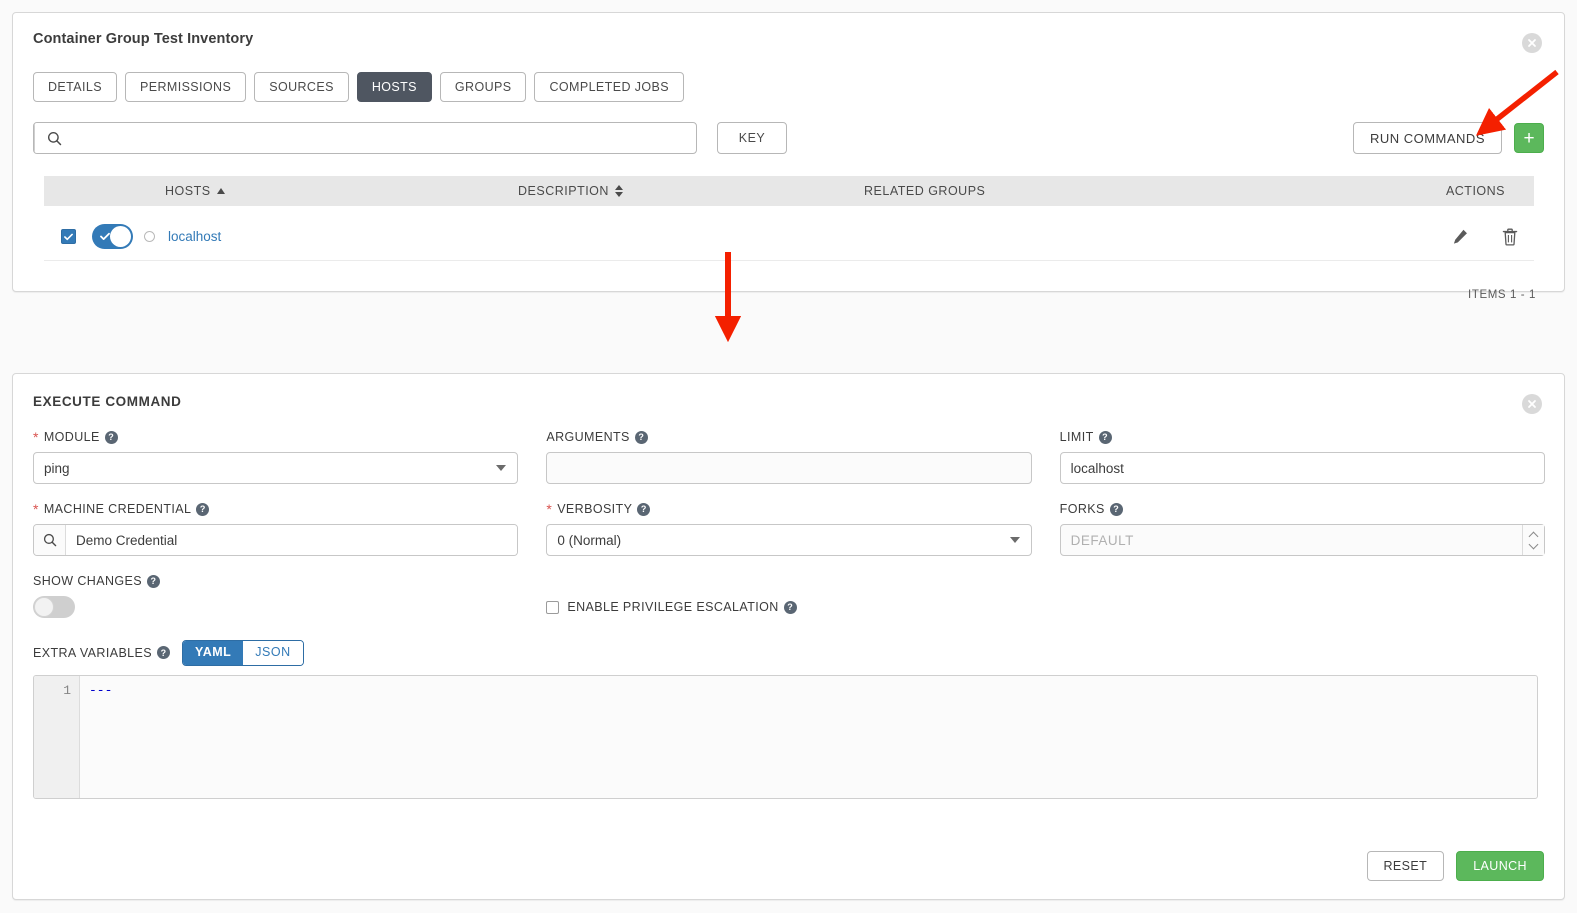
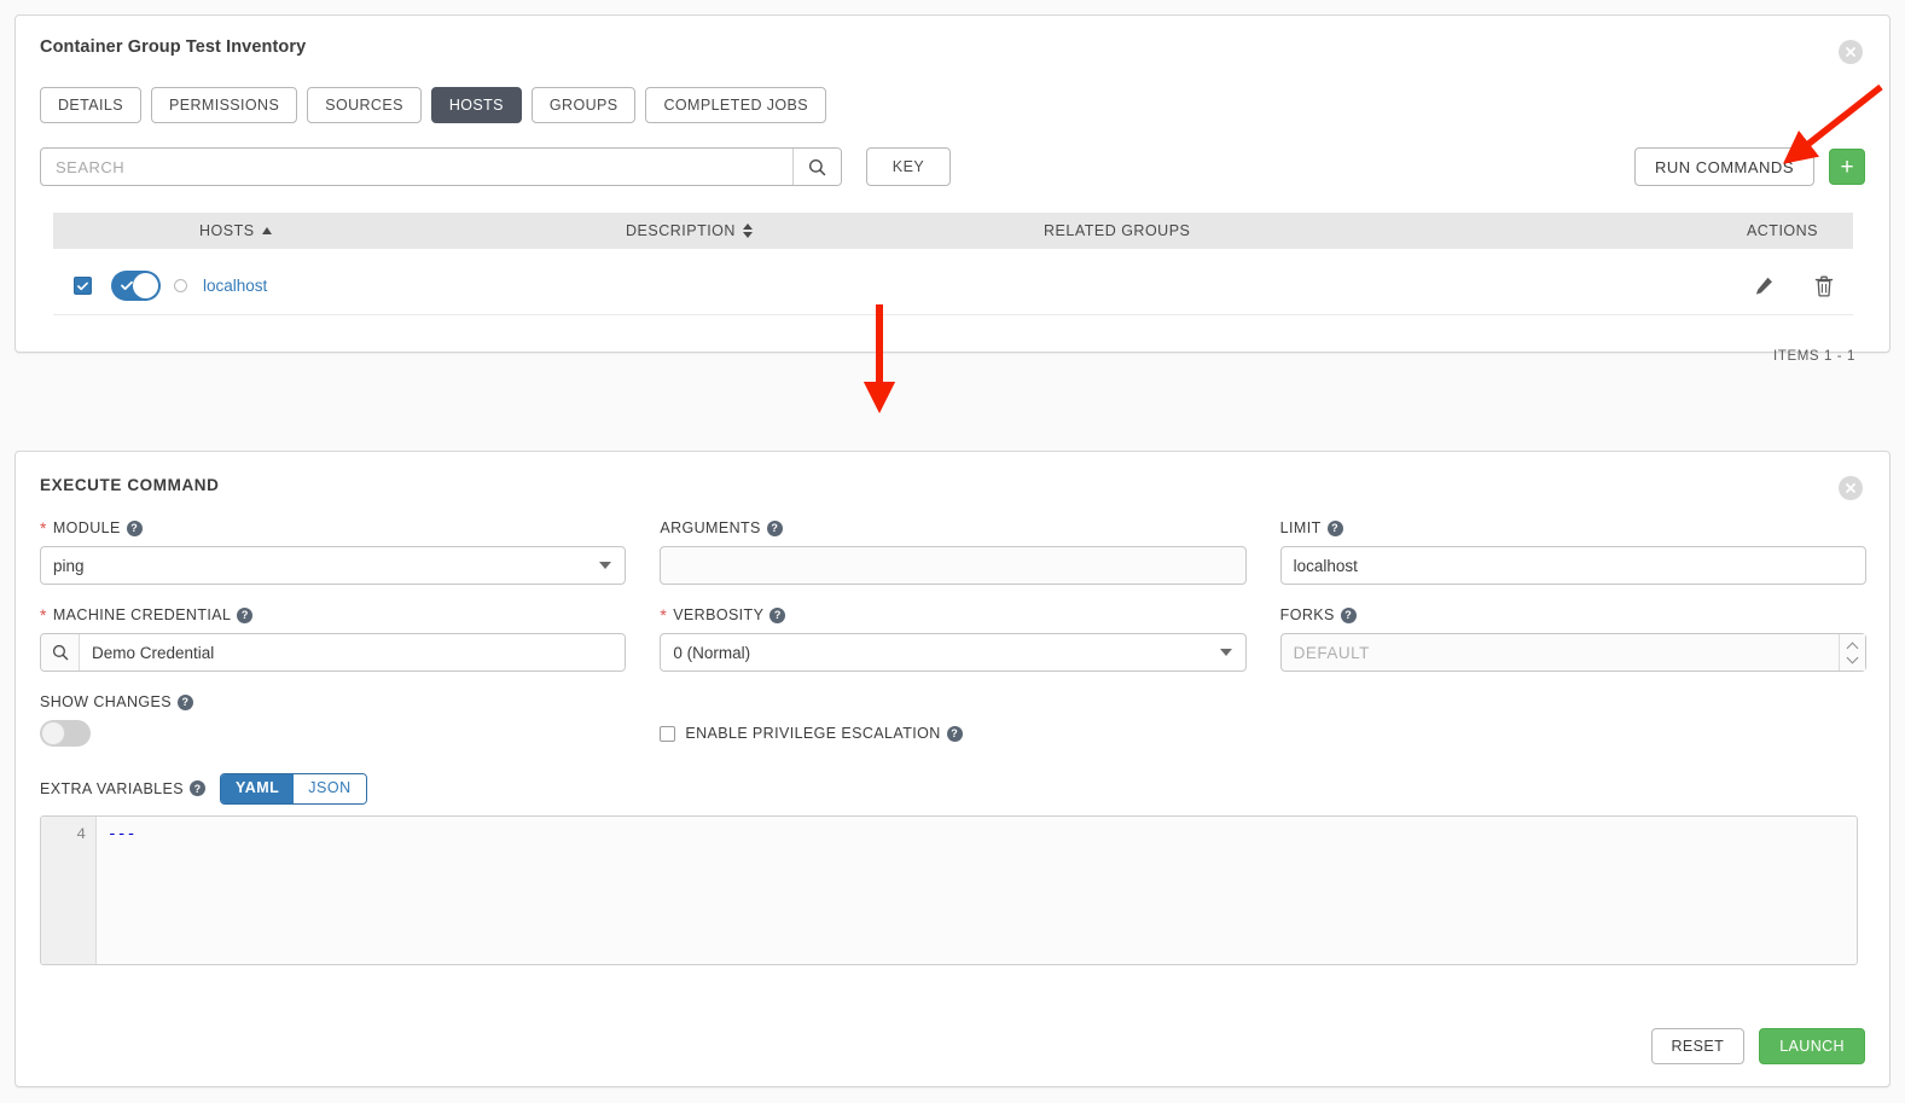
  Container Group Test Inventory
  DETAILS
  PERMISSIONS
  SOURCES
  HOSTS
  GROUPS
  COMPLETED JOBS
+ SEARCH
  KEY
  RUN COMMANDS
  +
  HOSTS
  DESCRIPTION
  RELATED GROUPS
  ACTIONS
  localhost
  ITEMS 1 - 1
  EXECUTE COMMAND
  *
  MODULE
  ?
  ping
  ARGUMENTS
  ?
  LIMIT
  ?
  localhost
  *
  MACHINE CREDENTIAL
  ?
  Demo Credential
  *
  VERBOSITY
  ?
  0 (Normal)
  FORKS
  ?
  DEFAULT
  SHOW CHANGES
  ?
  ENABLE PRIVILEGE ESCALATION
  ?
  EXTRA VARIABLES
  ?
  YAML
  JSON
- 1
+ 4
  ---
  RESET
  LAUNCH
